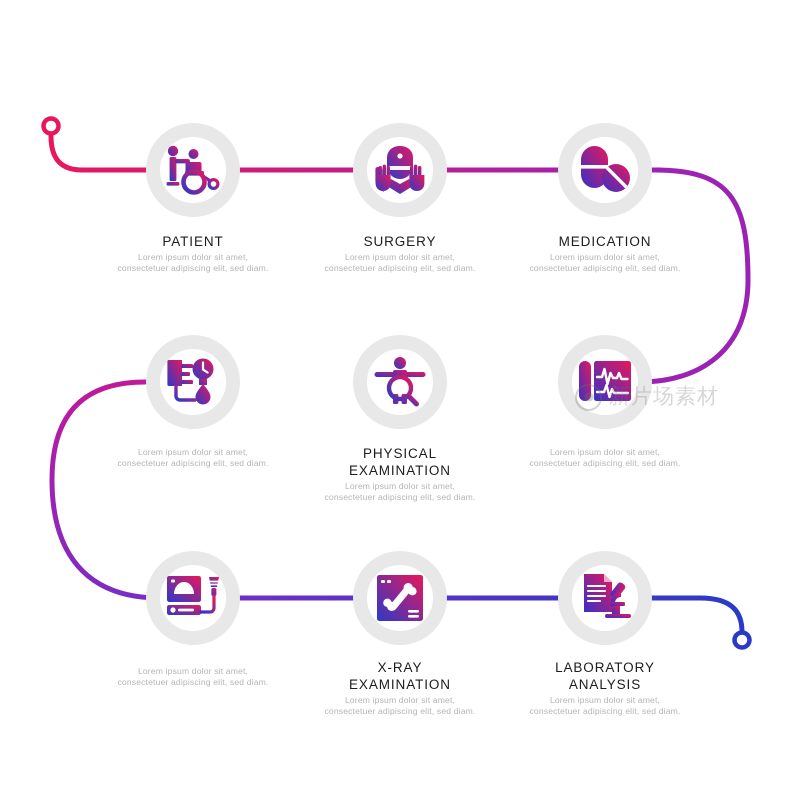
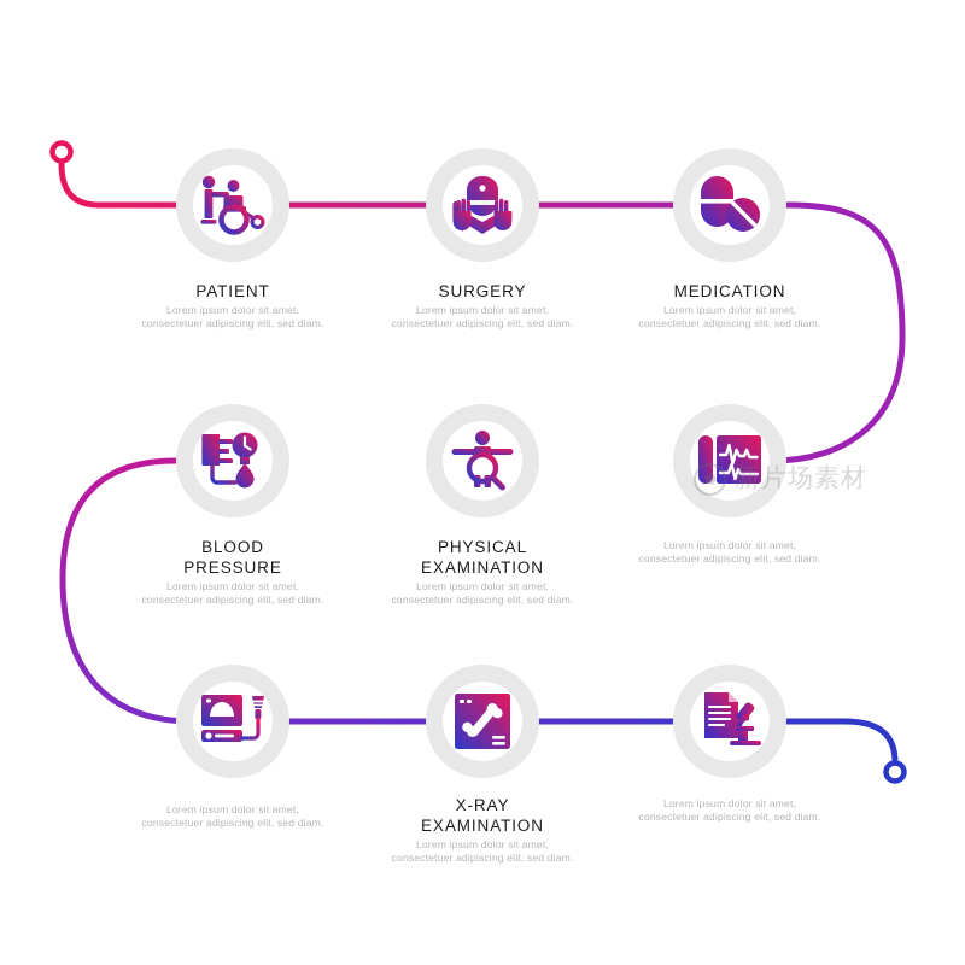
  PATIENT
  Lorem ipsum dolor sit amet,
  consectetuer adipiscing elit, sed diam.
  SURGERY
  Lorem ipsum dolor sit amet,
  consectetuer adipiscing elit, sed diam.
  MEDICATION
  Lorem ipsum dolor sit amet,
  consectetuer adipiscing elit, sed diam.
+ BLOOD
+ PRESSURE
  Lorem ipsum dolor sit amet,
  consectetuer adipiscing elit, sed diam.
  PHYSICAL
  EXAMINATION
  Lorem ipsum dolor sit amet,
  consectetuer adipiscing elit, sed diam.
  Lorem ipsum dolor sit amet,
  consectetuer adipiscing elit, sed diam.
  Lorem ipsum dolor sit amet,
  consectetuer adipiscing elit, sed diam.
  X-RAY
  EXAMINATION
  Lorem ipsum dolor sit amet,
  consectetuer adipiscing elit, sed diam.
- LABORATORY
- ANALYSIS
  Lorem ipsum dolor sit amet,
  consectetuer adipiscing elit, sed diam.
  新片场素材
